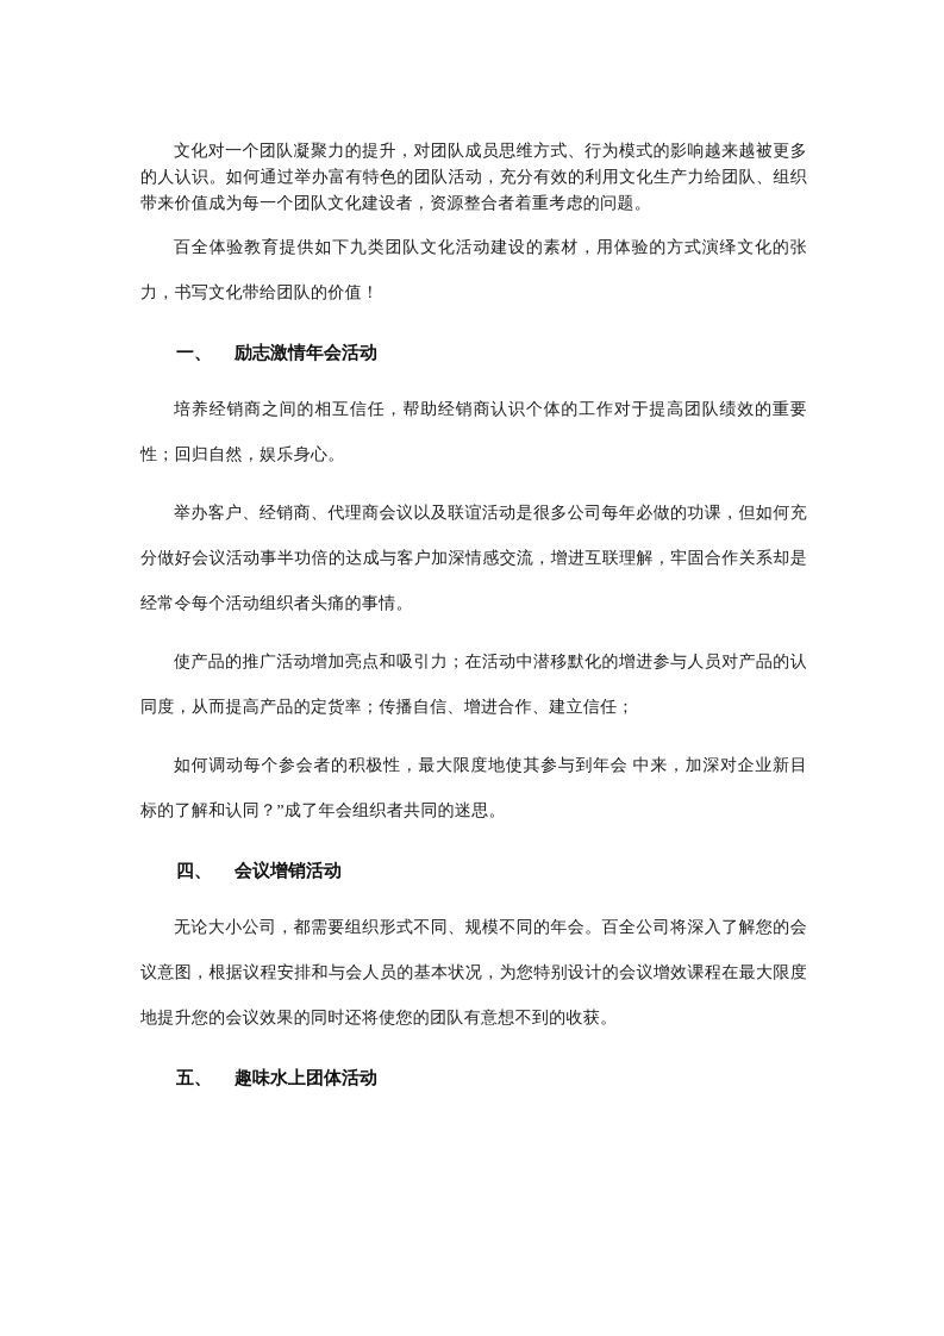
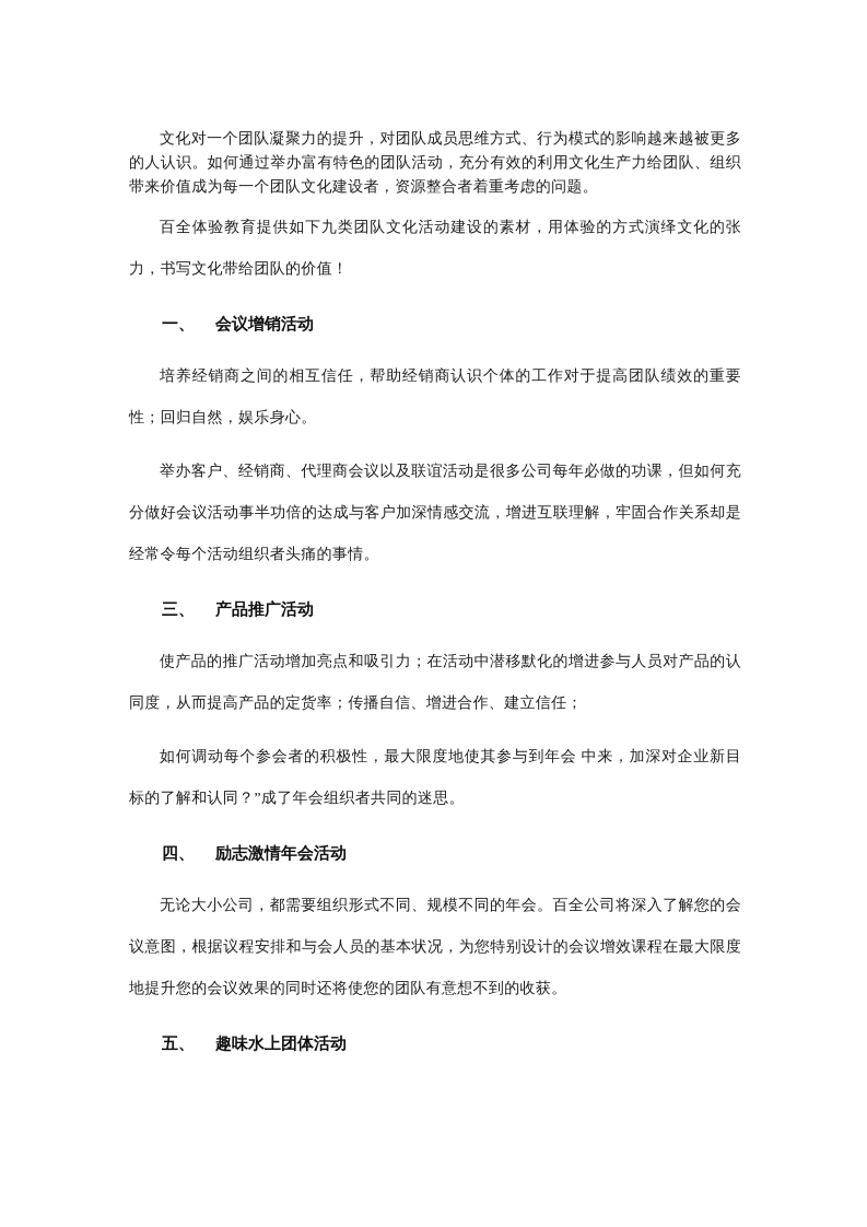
  文化对一个团队凝聚力的提升，对团队成员思维方式、行为模式的影响越来越被更多的人认识。如何通过举办富有特色的团队活动，充分有效的利用文化生产力给团队、组织带来价值成为每一个团队文化建设者，资源整合者着重考虑的问题。
  百全体验教育提供如下九类团队文化活动建设的素材，用体验的方式演绎文化的张力，书写文化带给团队的价值！
- 一、 励志激情年会活动
+ 一、 会议增销活动
  培养经销商之间的相互信任，帮助经销商认识个体的工作对于提高团队绩效的重要性；回归自然，娱乐身心。
  举办客户、经销商、代理商会议以及联谊活动是很多公司每年必做的功课，但如何充分做好会议活动事半功倍的达成与客户加深情感交流，增进互联理解，牢固合作关系却是经常令每个活动组织者头痛的事情。
+ 三、 产品推广活动
  使产品的推广活动增加亮点和吸引力；在活动中潜移默化的增进参与人员对产品的认同度，从而提高产品的定货率；传播自信、增进合作、建立信任；
  如何调动每个参会者的积极性，最大限度地使其参与到年会 中来，加深对企业新目标的了解和认同？”成了年会组织者共同的迷思。
- 四、 会议增销活动
+ 四、 励志激情年会活动
  无论大小公司，都需要组织形式不同、规模不同的年会。百全公司将深入了解您的会议意图，根据议程安排和与会人员的基本状况，为您特别设计的会议增效课程在最大限度地提升您的会议效果的同时还将使您的团队有意想不到的收获。
  五、 趣味水上团体活动
